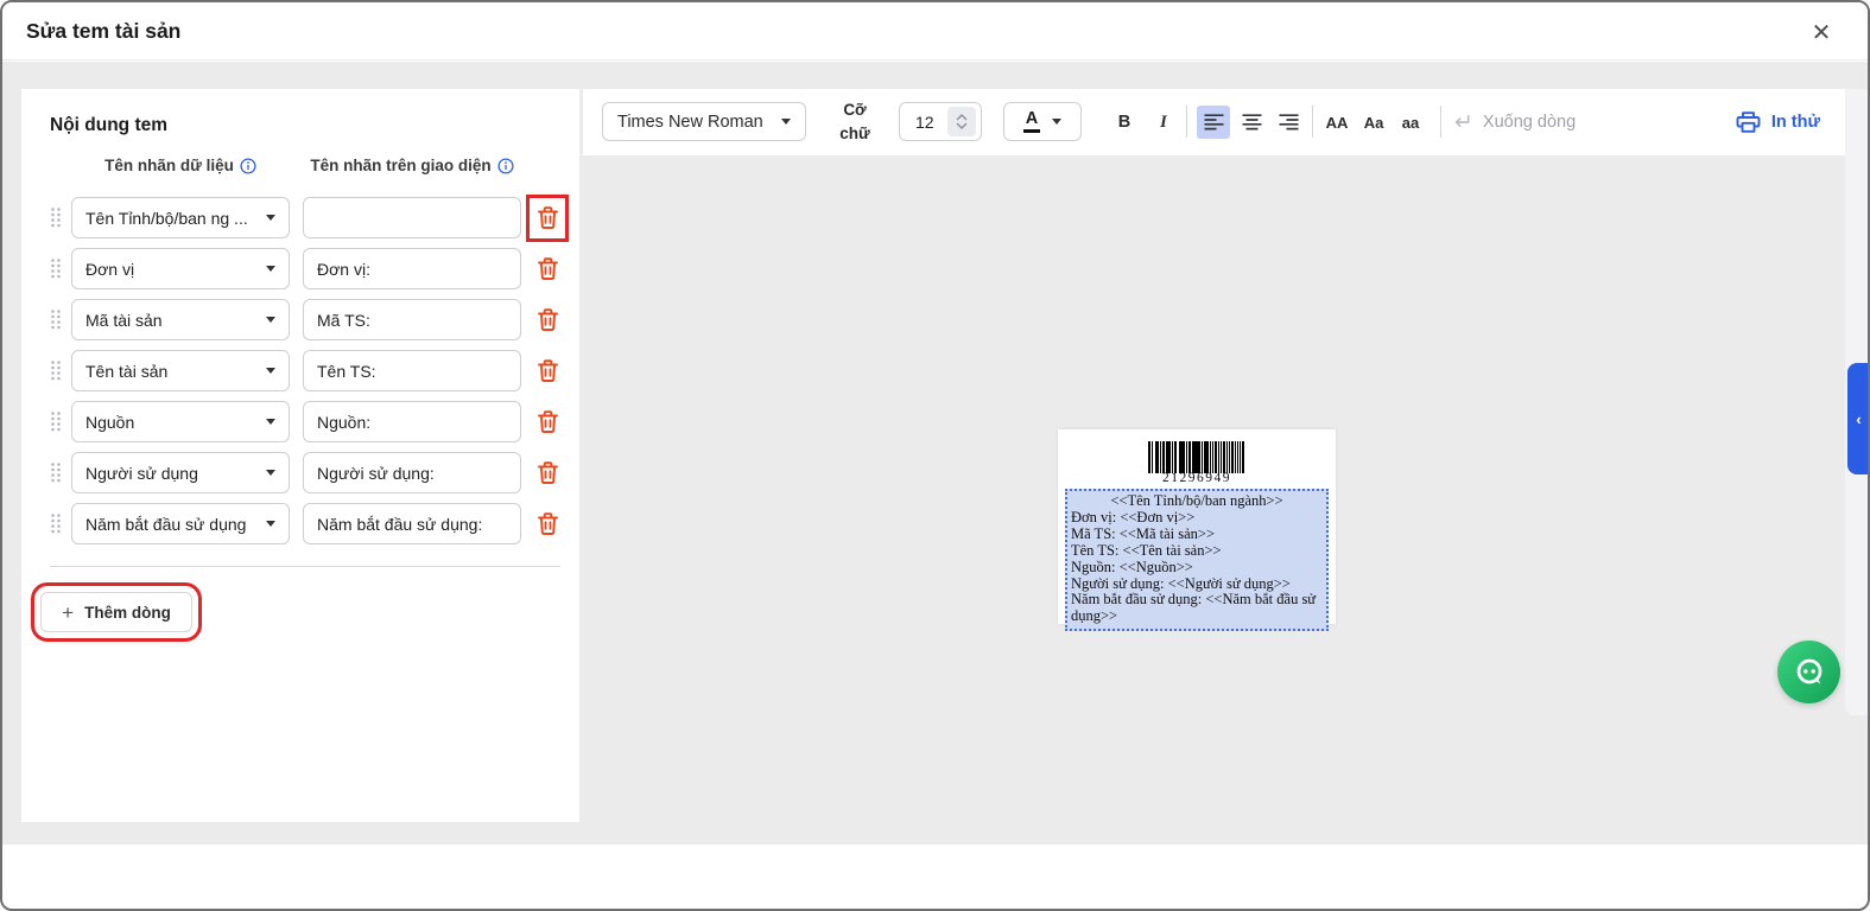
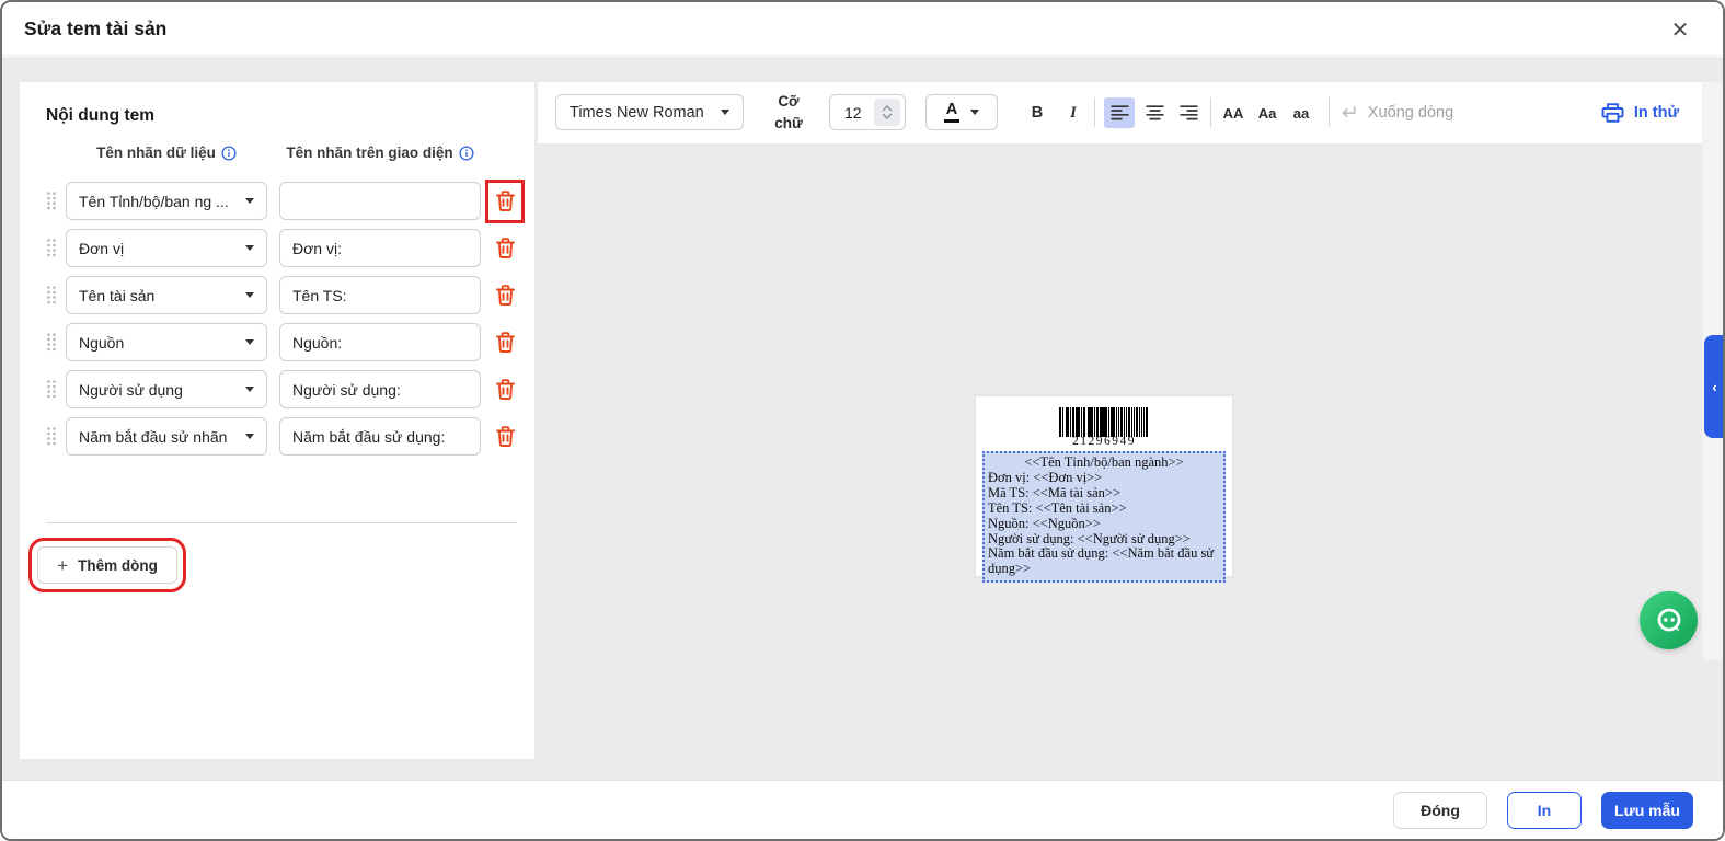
  Sửa tem tài sản
  ✕
  Nội dung tem
  Tên nhãn dữ liệu
  Tên nhãn trên giao diện
  Tên Tỉnh/bộ/ban ng ...
  Đơn vị
  Đơn vị:
- Mã tài sản
- Mã TS:
  Tên tài sản
  Tên TS:
  Nguồn
  Nguồn:
  Người sử dụng
  Người sử dụng:
- Năm bắt đầu sử dụng
+ Năm bắt đầu sử nhãn
  Năm bắt đầu sử dụng:
  +
  Thêm dòng
  Times New Roman
  Cỡ chữ
  12
  A
  B
  I
  AA
  Aa
  aa
  ↵
  Xuống dòng
  In thử
  21296949
  <<Tên Tỉnh/bộ/ban ngành>>
  Đơn vị: <<Đơn vị>>
  Mã TS: <<Mã tài sản>>
  Tên TS: <<Tên tài sản>>
  Nguồn: <<Nguồn>>
  Người sử dụng: <<Người sử dụng>>
  Năm bắt đầu sử dụng: <<Năm bắt đầu sử dụng>>
  ‹
+ Đóng
+ In
+ Lưu mẫu
